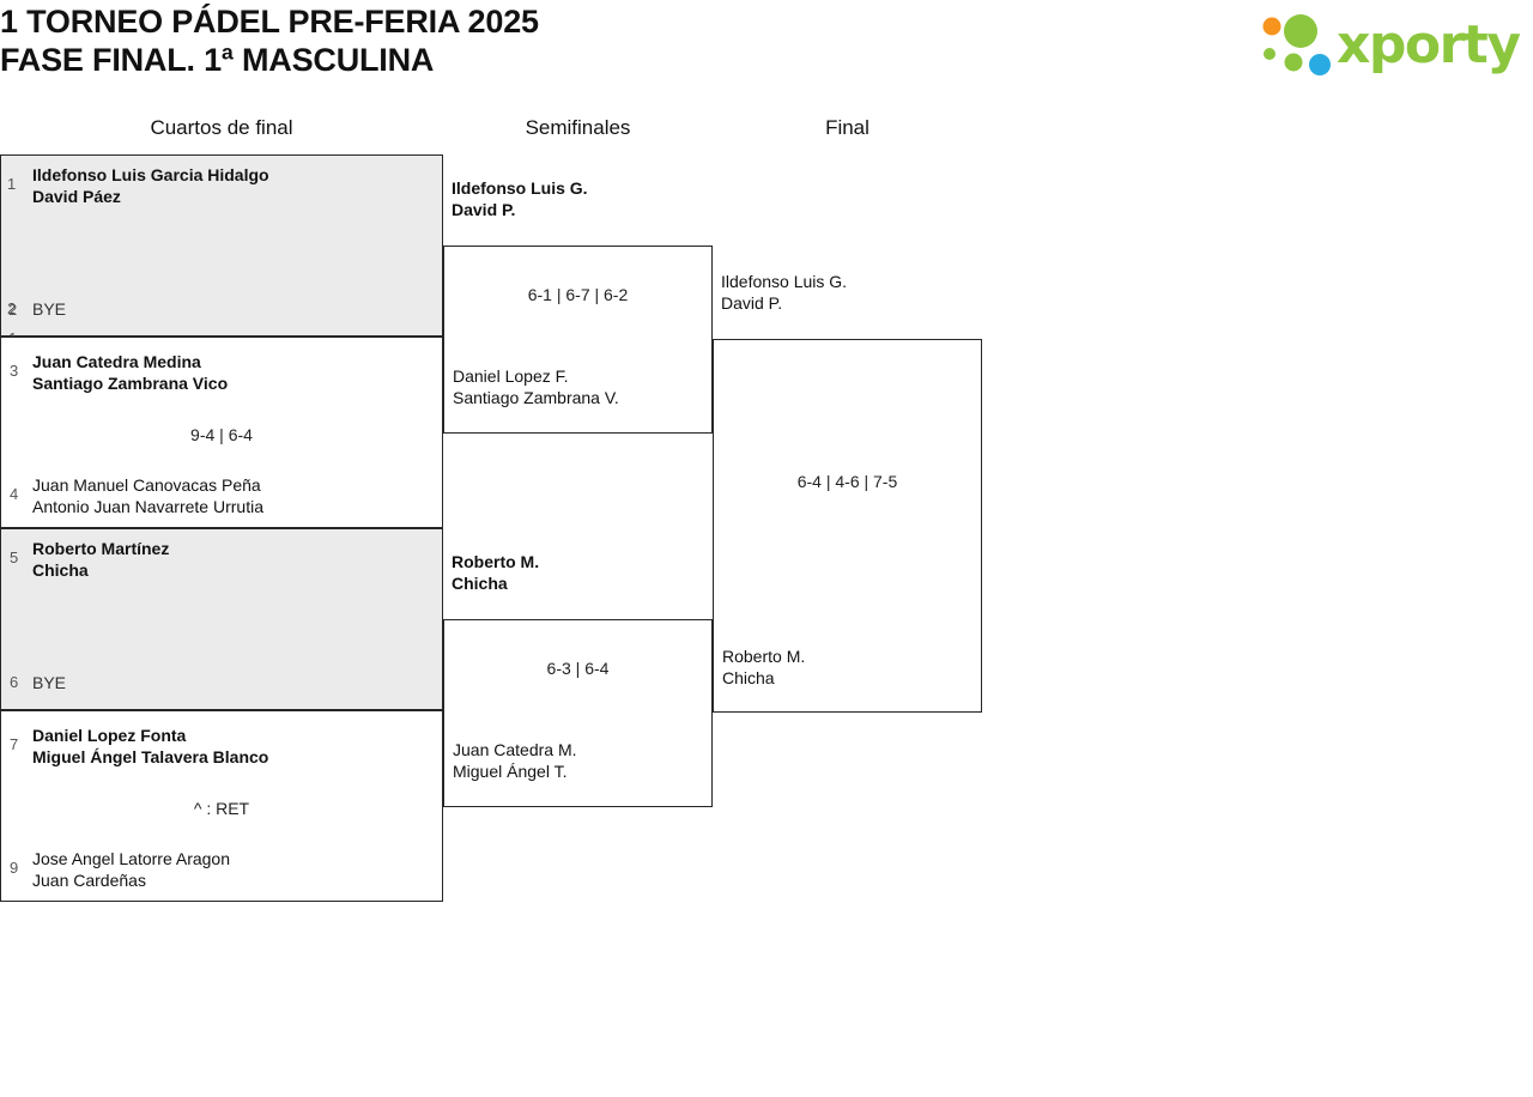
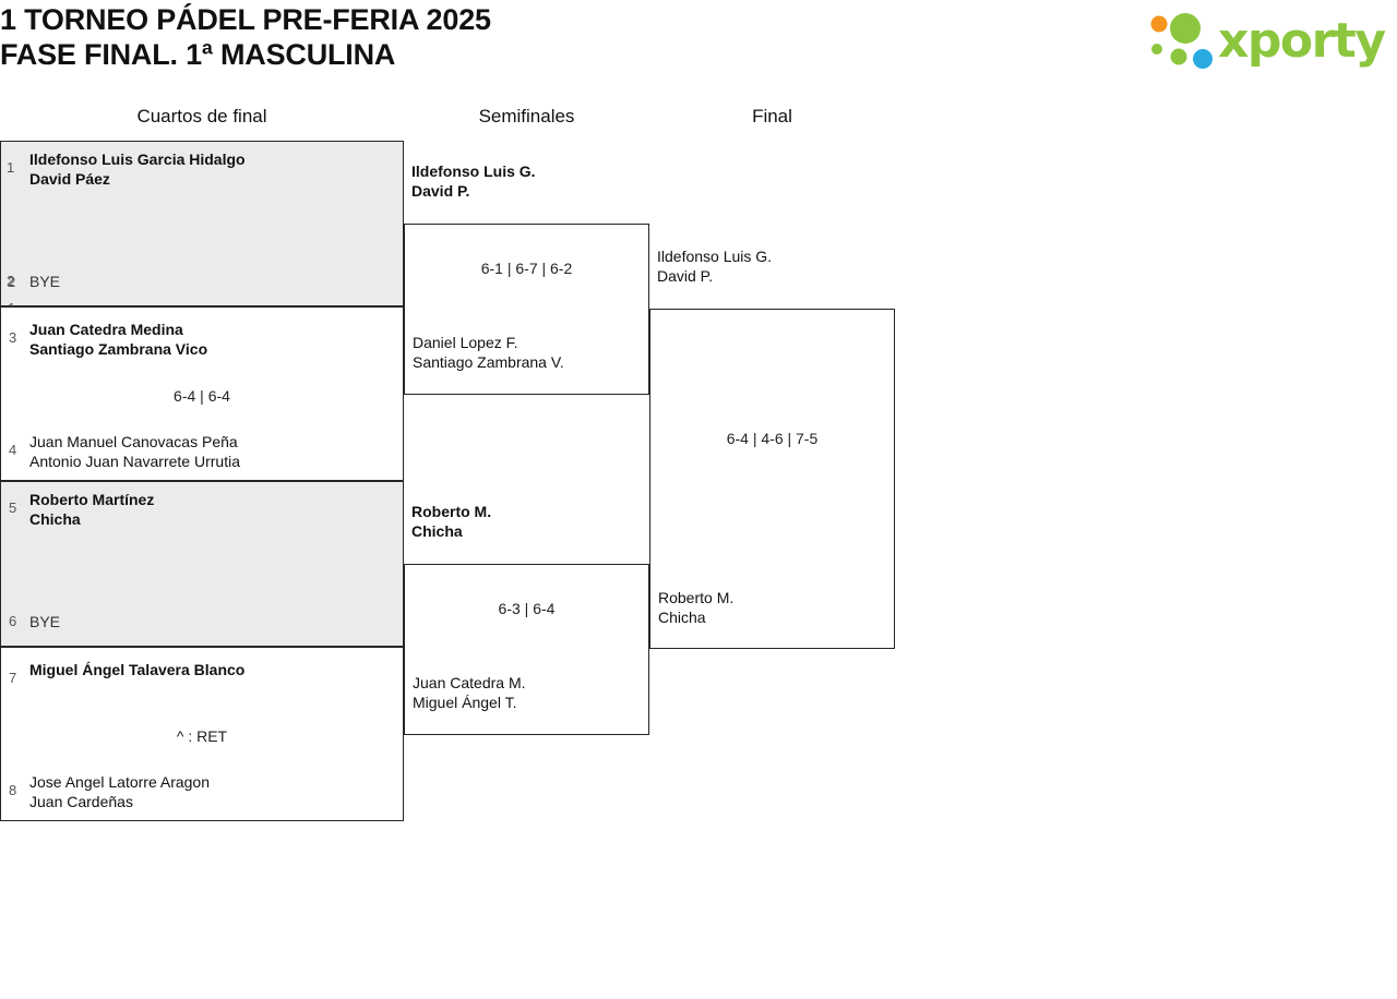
  1 TORNEO PÁDEL PRE-FERIA 2025
  FASE FINAL. 1ª MASCULINA
  xporty
  Cuartos de final
  Semifinales
  Final
  Ildefonso Luis Garcia Hidalgo
  David Páez
  2
  BYE
  1
  Juan Catedra Medina
  Santiago Zambrana Vico
- 9-4 | 6-4
+ 6-4 | 6-4
  Juan Manuel Canovacas Peña
  Antonio Juan Navarrete Urrutia
  3
  4
  Roberto Martínez
  Chicha
  BYE
  5
  6
- Daniel Lopez Fonta
  Miguel Ángel Talavera Blanco
  ^ : RET
  Jose Angel Latorre Aragon
  Juan Cardeñas
  7
- 9
+ 8
  Ildefonso Luis G.
  David P.
  6-1 | 6-7 | 6-2
  Daniel Lopez F.
  Santiago Zambrana V.
  Roberto M.
  Chicha
  6-3 | 6-4
  Juan Catedra M.
  Miguel Ángel T.
  Ildefonso Luis G.
  David P.
  6-4 | 4-6 | 7-5
  Roberto M.
  Chicha
